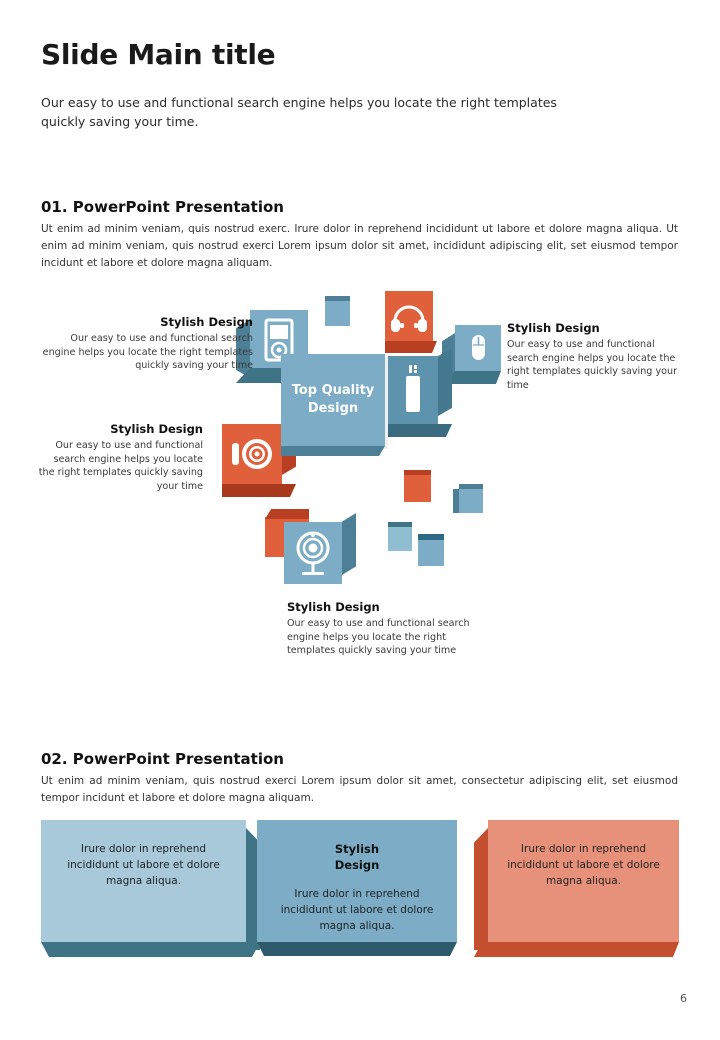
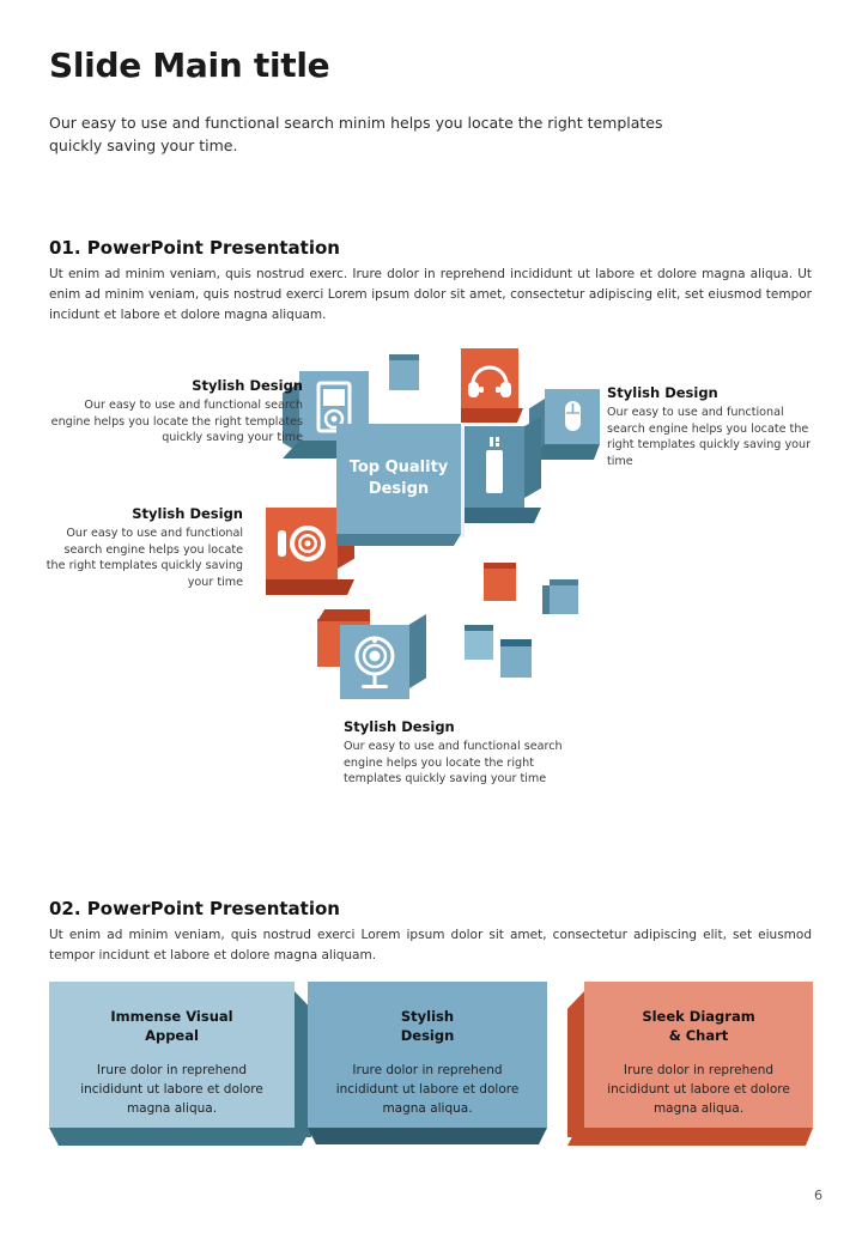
  Slide Main title
- Our easy to use and functional search engine helps you locate the right templates quickly saving your time.
+ Our easy to use and functional search minim helps you locate the right templates quickly saving your time.
  01. PowerPoint Presentation
- Ut enim ad minim veniam, quis nostrud exerc. Irure dolor in reprehend incididunt ut labore et dolore magna aliqua. Ut enim ad minim veniam, quis nostrud exerci Lorem ipsum dolor sit amet, incididunt adipiscing elit, set eiusmod tempor incidunt et labore et dolore magna aliquam.
+ Ut enim ad minim veniam, quis nostrud exerc. Irure dolor in reprehend incididunt ut labore et dolore magna aliqua. Ut enim ad minim veniam, quis nostrud exerci Lorem ipsum dolor sit amet, consectetur adipiscing elit, set eiusmod tempor incidunt et labore et dolore magna aliquam.
  Top Quality
  Design
  Stylish Design
  Our easy to use and functional search engine helps you locate the right templates quickly saving your time
  Stylish Design
  Our easy to use and functional search engine helps you locate the right templates quickly saving your time
  Stylish Design
  Our easy to use and functional search engine helps you locate the right templates quickly saving your time
  Stylish Design
  Our easy to use and functional search engine helps you locate the right templates quickly saving your time
  02. PowerPoint Presentation
  Ut enim ad minim veniam, quis nostrud exerci Lorem ipsum dolor sit amet, consectetur adipiscing elit, set eiusmod tempor incidunt et labore et dolore magna aliquam.
+ Immense Visual
+ Appeal
  Irure dolor in reprehend incididunt ut labore et dolore magna aliqua.
  Stylish
  Design
  Irure dolor in reprehend incididunt ut labore et dolore magna aliqua.
+ Sleek Diagram
+ & Chart
  Irure dolor in reprehend incididunt ut labore et dolore magna aliqua.
  6
